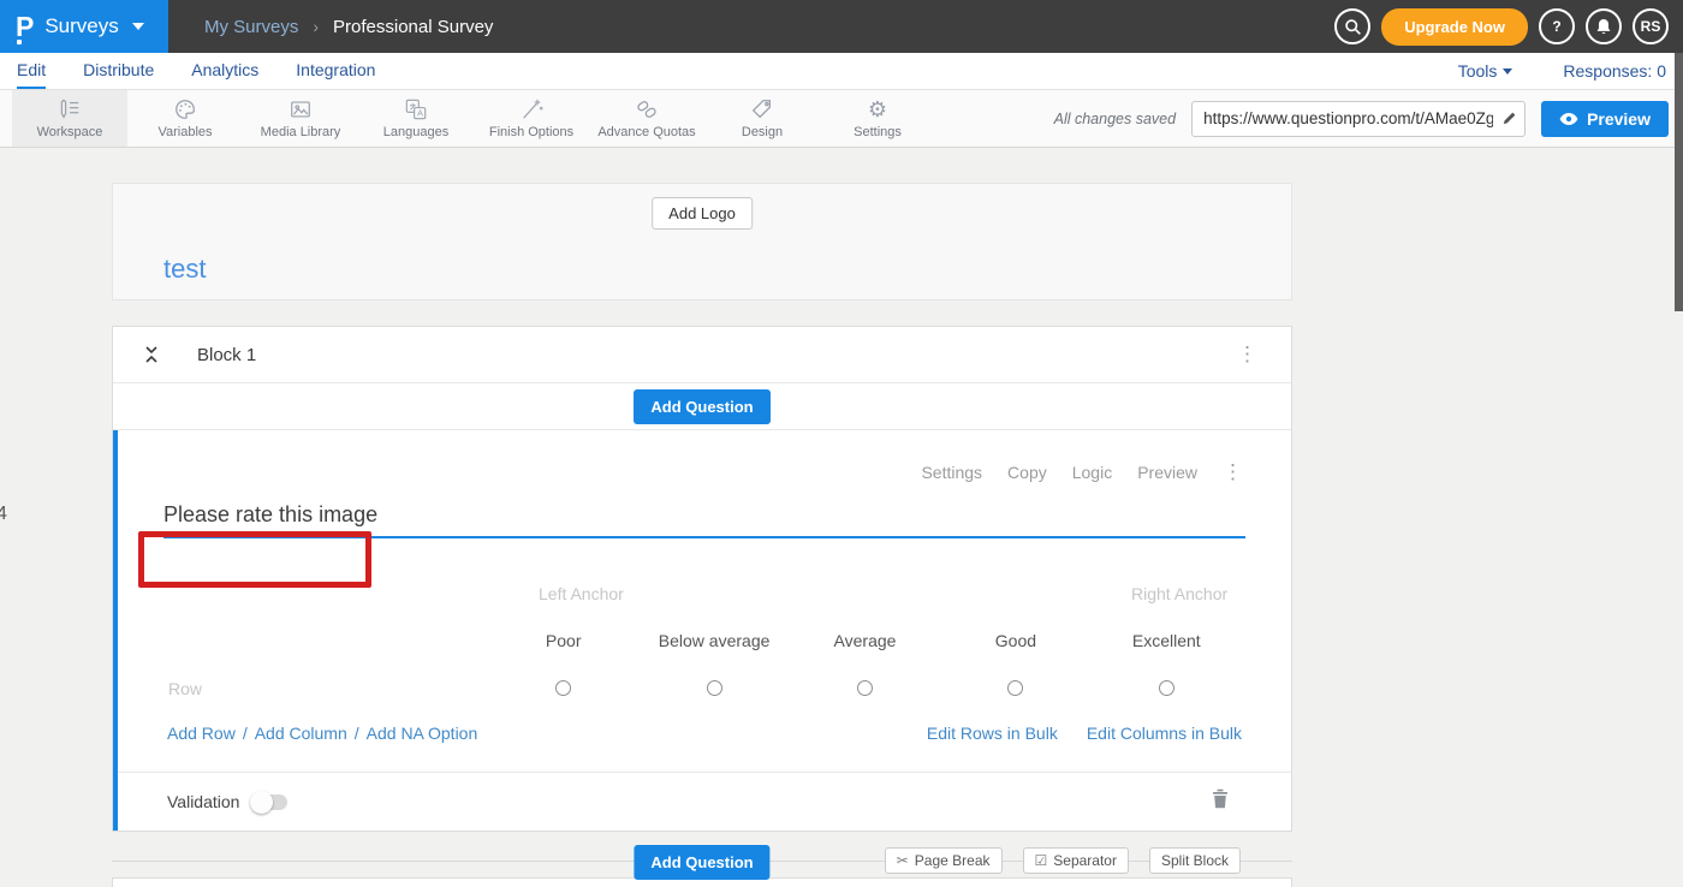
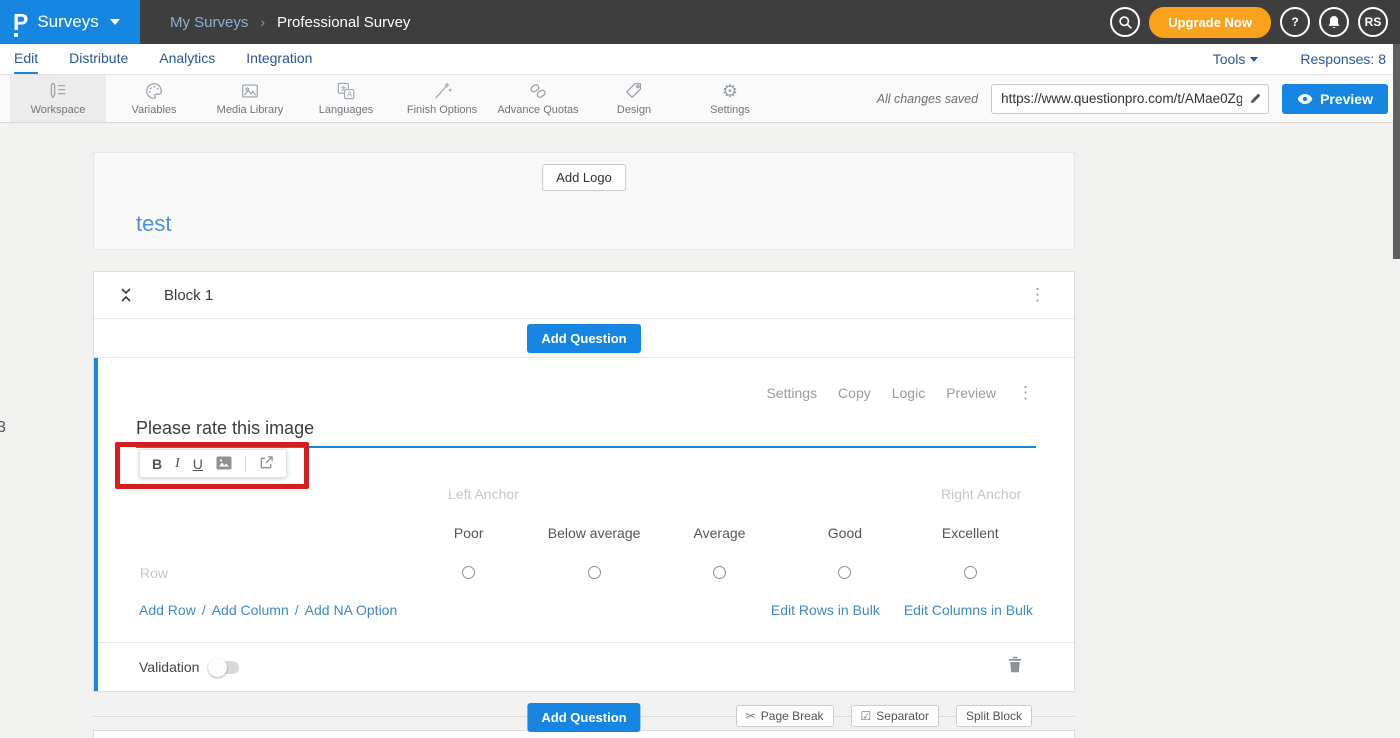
  P
  Surveys
  My Surveys
  ›
  Professional Survey
  Upgrade Now
  ?
  RS
  Edit
  Distribute
  Analytics
  Integration
  Tools
- Responses: 0
+ Responses: 8
  Workspace
  Variables
  Media Library
  A
  Languages
  Finish Options
  Advance Quotas
  Design
  ⚙
  Settings
  All changes saved
  https://www.questionpro.com/t/AMae0Zg
  Preview
- 4
+ 3
  Add Logo
  test
  Block 1
  ⋮
  Add Question
  Settings
  Copy
  Logic
  Preview
  ⋮
  Please rate this image
+ B
+ I
+ U
  Left Anchor
  Right Anchor
  Poor
  Below average
  Average
  Good
  Excellent
  Row
  Add Row
  /
  Add Column
  /
  Add NA Option
  Edit Rows in Bulk
  Edit Columns in Bulk
  Validation
  Add Question
  ✂
  Page Break
  ☑
  Separator
  Split Block
